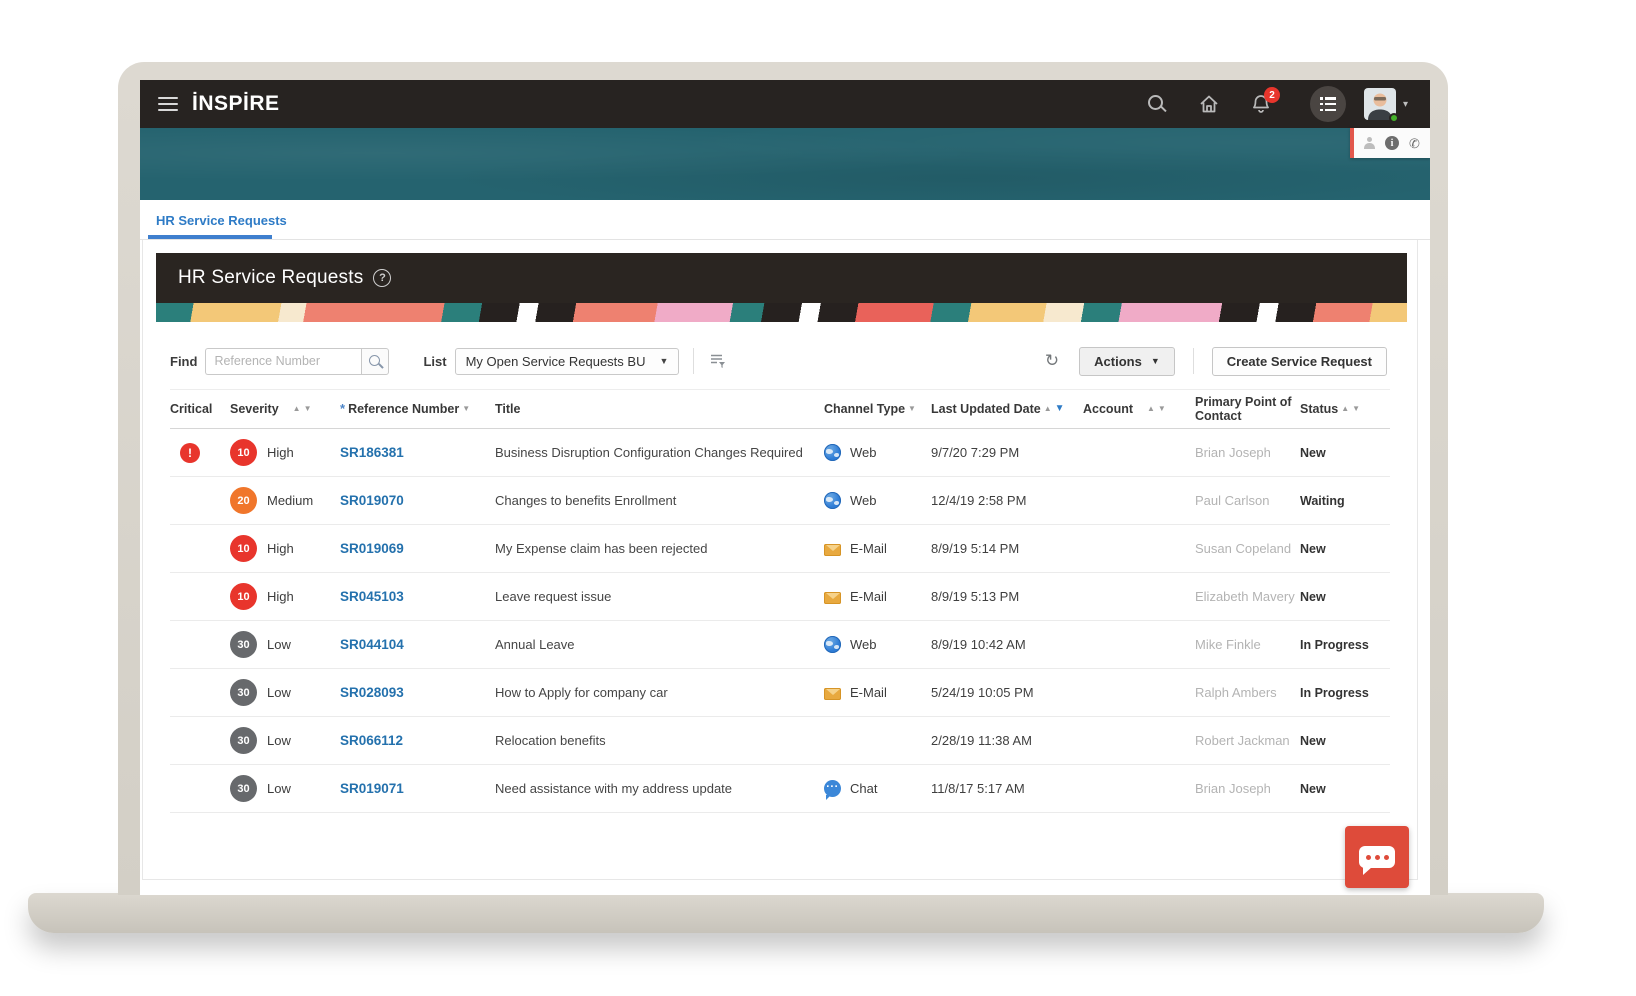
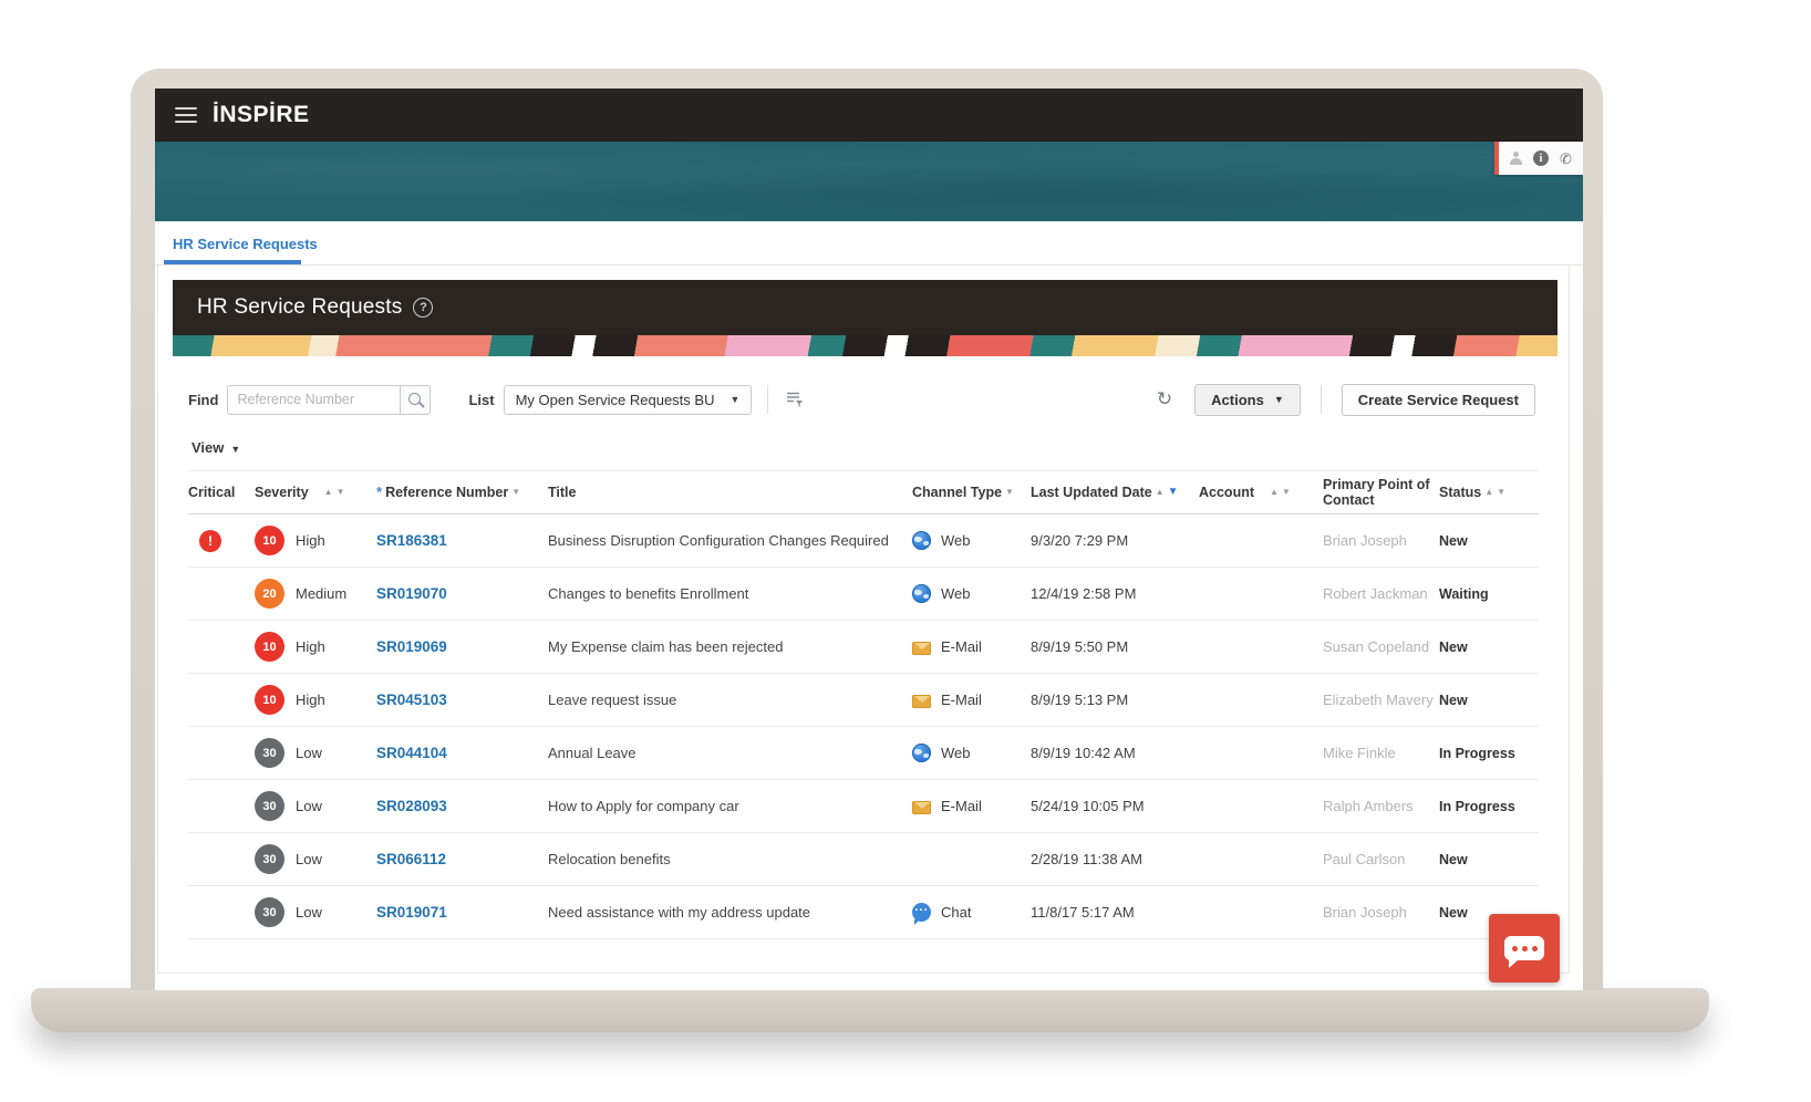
  İNSPİRE
- 2
- ▾
  i
  ✆
  HR Service Requests
  HR Service Requests
  ?
  Find
  Reference Number
  List
  My Open Service Requests BU
  ▼
  ↻
  Actions
  ▼
  Create Service Request
+ View ▼
  Critical
  Severity
  Reference Number
  Title
  Channel Type
  Last Updated Date
  Account
  Primary Point of Contact
  Status
  !
  10
  High
  SR186381
  Business Disruption Configuration Changes Required
  Web
- 9/7/20 7:29 PM
+ 9/3/20 7:29 PM
  Brian Joseph
  New
  20
  Medium
  SR019070
  Changes to benefits Enrollment
  Web
  12/4/19 2:58 PM
- Paul Carlson
+ Robert Jackman
  Waiting
  10
  High
  SR019069
  My Expense claim has been rejected
  E-Mail
- 8/9/19 5:14 PM
+ 8/9/19 5:50 PM
  Susan Copeland
  New
  10
  High
  SR045103
  Leave request issue
  E-Mail
  8/9/19 5:13 PM
  Elizabeth Mavery
  New
  30
  Low
  SR044104
  Annual Leave
  Web
  8/9/19 10:42 AM
  Mike Finkle
  In Progress
  30
  Low
  SR028093
  How to Apply for company car
  E-Mail
  5/24/19 10:05 PM
  Ralph Ambers
  In Progress
  30
  Low
  SR066112
  Relocation benefits
  2/28/19 11:38 AM
- Robert Jackman
+ Paul Carlson
  New
  30
  Low
  SR019071
  Need assistance with my address update
  Chat
  11/8/17 5:17 AM
  Brian Joseph
  New
